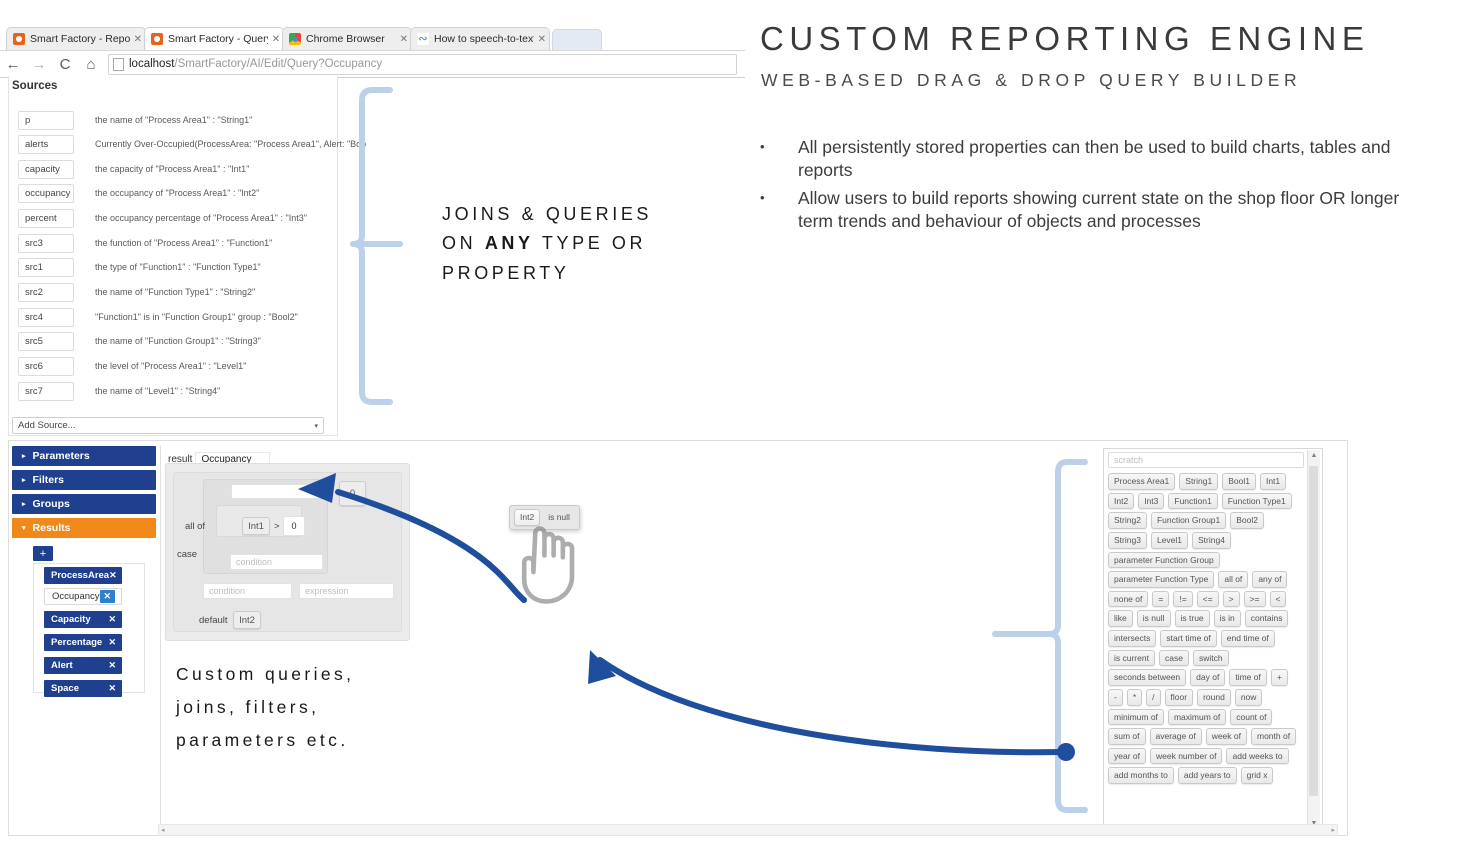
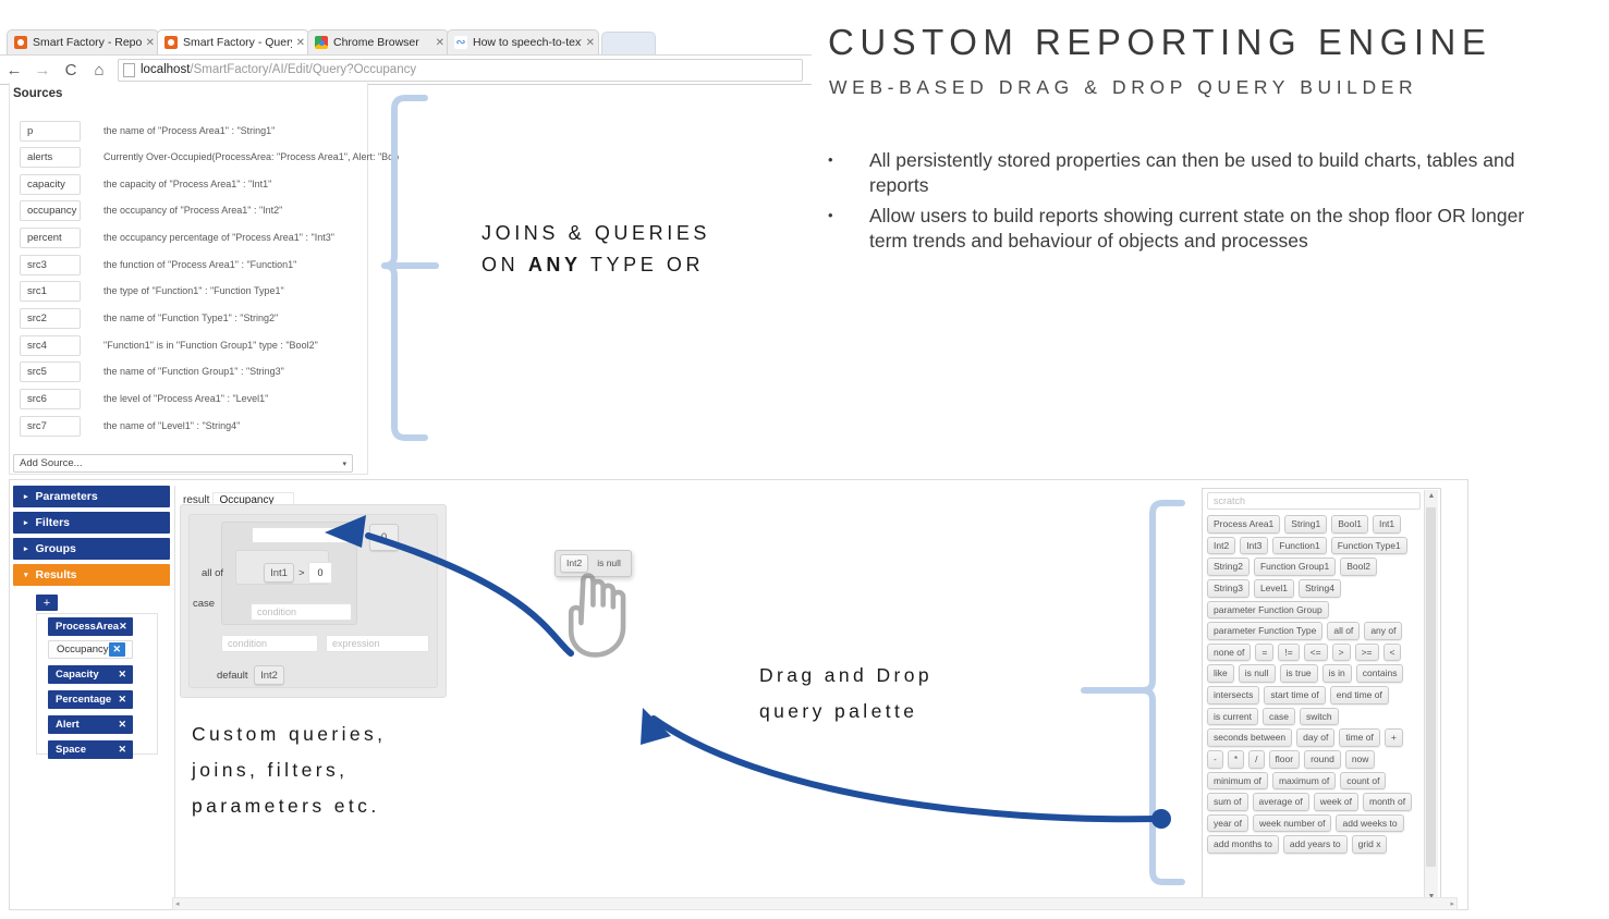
  Smart Factory - Repo
  ✕
  Smart Factory - Quer
  ✕
  Chrome Browser
  ✕
  ∾
  How to speech-to-tex
  ✕
  ←
  →
  C
  ⌂
  localhost
  /SmartFactory/AI/Edit/Query?Occupancy
  Sources
  p
  the name of "Process Area1" : "String1"
  alerts
  Currently Over-Occupied(ProcessArea: "Process Area1", Alert: "Bo
  capacity
  the capacity of "Process Area1" : "Int1"
  occupancy
  the occupancy of "Process Area1" : "Int2"
  percent
  the occupancy percentage of "Process Area1" : "Int3"
  src3
  the function of "Process Area1" : "Function1"
  src1
  the type of "Function1" : "Function Type1"
  src2
  the name of "Function Type1" : "String2"
  src4
- "Function1" is in "Function Group1" group : "Bool2"
+ "Function1" is in "Function Group1" type : "Bool2"
  src5
  the name of "Function Group1" : "String3"
  src6
  the level of "Process Area1" : "Level1"
  src7
  the name of "Level1" : "String4"
  Add Source...
  Parameters
  Filters
  Groups
  Results
  +
  ProcessArea
  ✕
  Occupancy
  ✕
  Capacity
  ✕
  Percentage
  ✕
  Alert
  ✕
  Space
  ✕
  result
  Occupancy
  all of
  Int1
  >
  0
  case
  condition
  condition
  expression
  default
  Int2
  scratch
  Process Area1
  String1
  Bool1
  Int1
  Int2
  Int3
  Function1
  Function Type1
  String2
  Function Group1
  Bool2
  String3
  Level1
  String4
  parameter Function Group
  parameter Function Type
  all of
  any of
  none of
  =
  !=
  <=
  >
  >=
  <
  like
  is null
  is true
  is in
  contains
  intersects
  start time of
  end time of
  is current
  case
  switch
  seconds between
  day of
  time of
  +
  -
  *
  /
  floor
  round
  now
  minimum of
  maximum of
  count of
  sum of
  average of
  week of
  month of
  year of
  week number of
  add weeks to
  add months to
  add years to
  grid x
  Int2
  is null
  CUSTOM REPORTING ENGINE
  WEB-BASED DRAG & DROP QUERY BUILDER
  •
  All persistently stored properties can then be used to build charts, tables and reports
  •
  Allow users to build reports showing current state on the shop floor OR longer term trends and behaviour of objects and processes
  JOINS & QUERIES
  ON ANY TYPE OR
- PROPERTY
  Custom queries,
  joins, filters,
  parameters etc.
+ Drag and Drop
+ query palette
